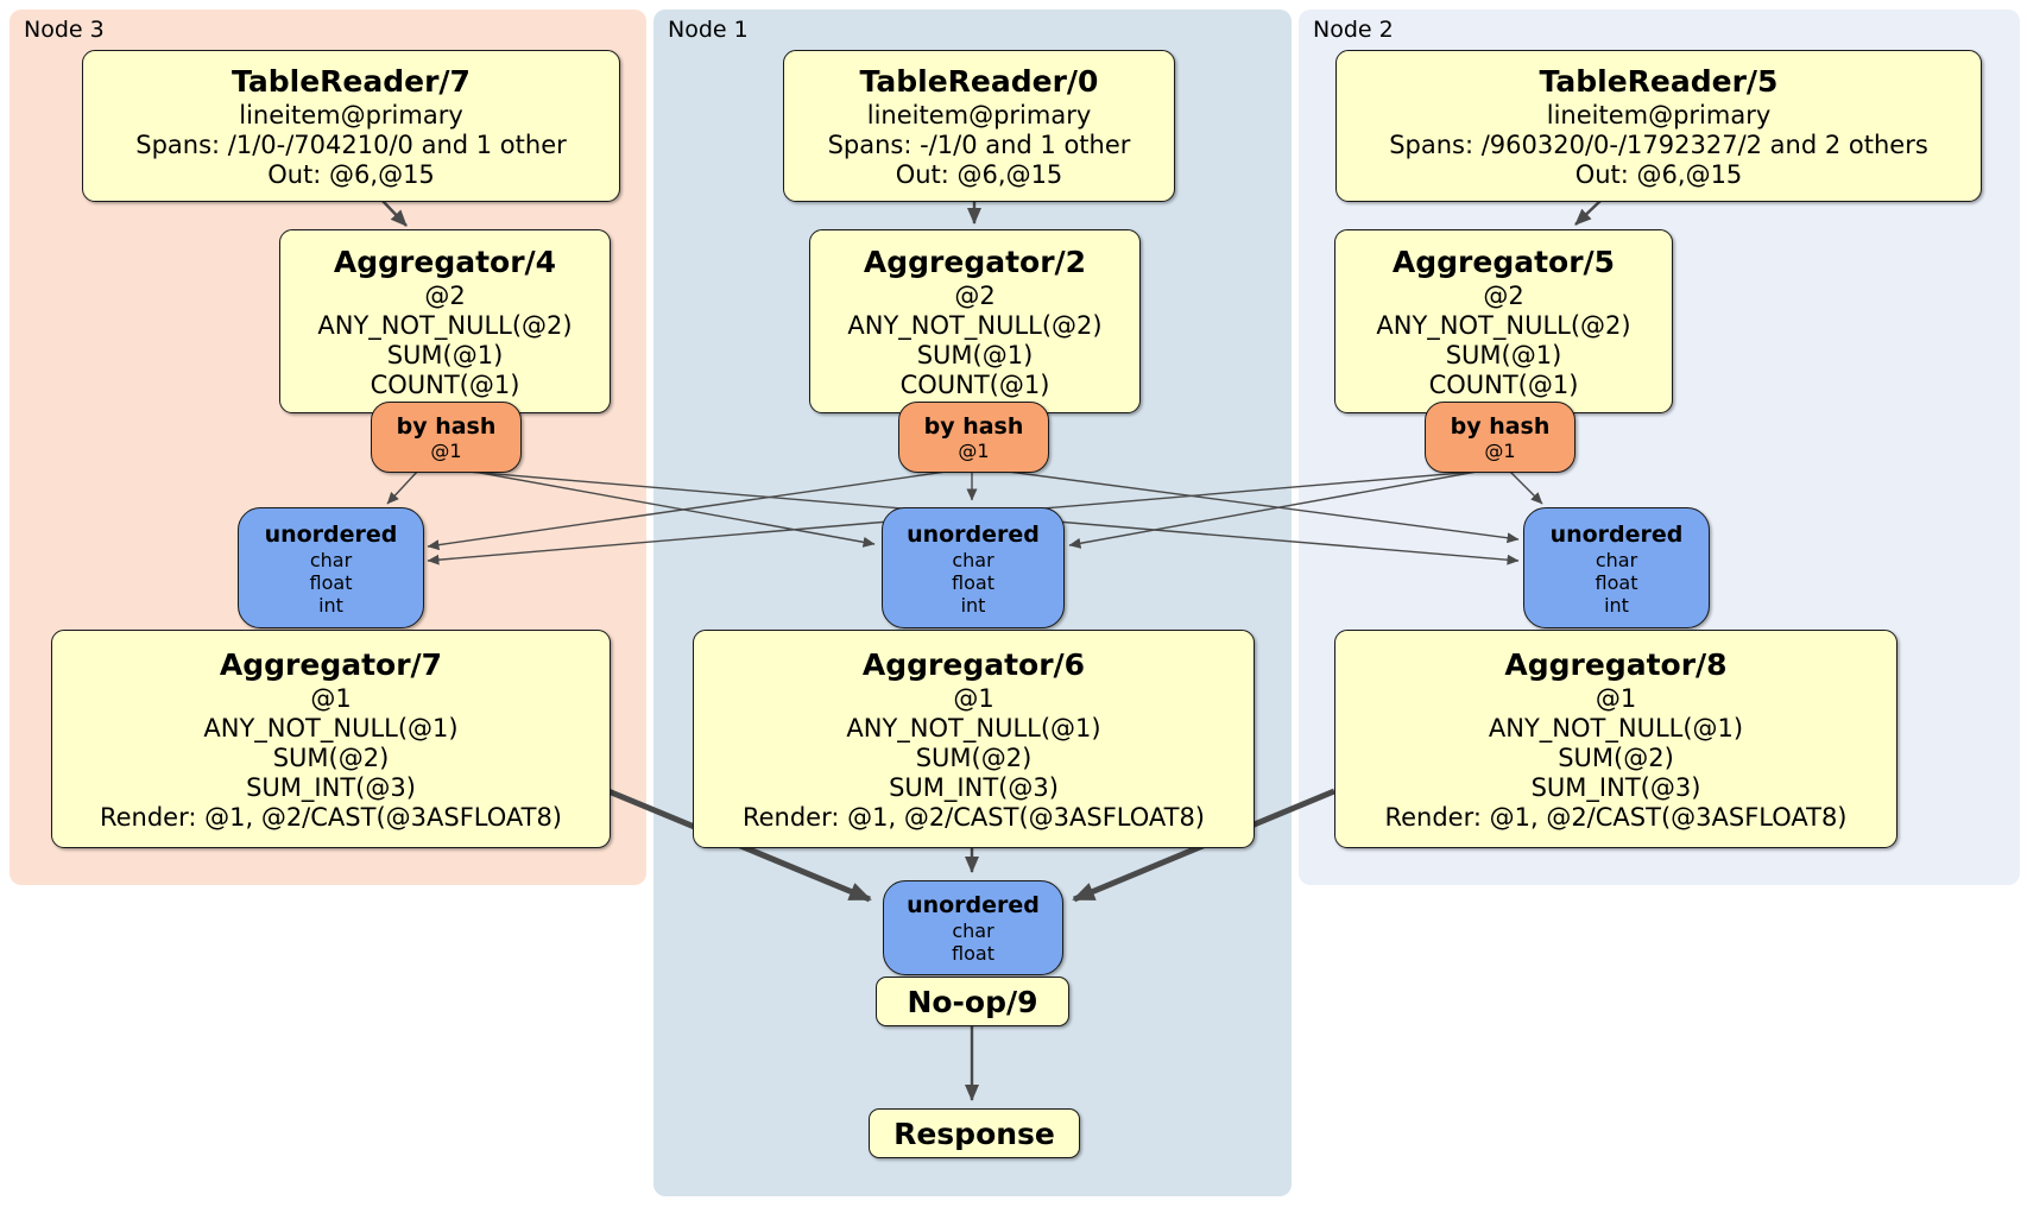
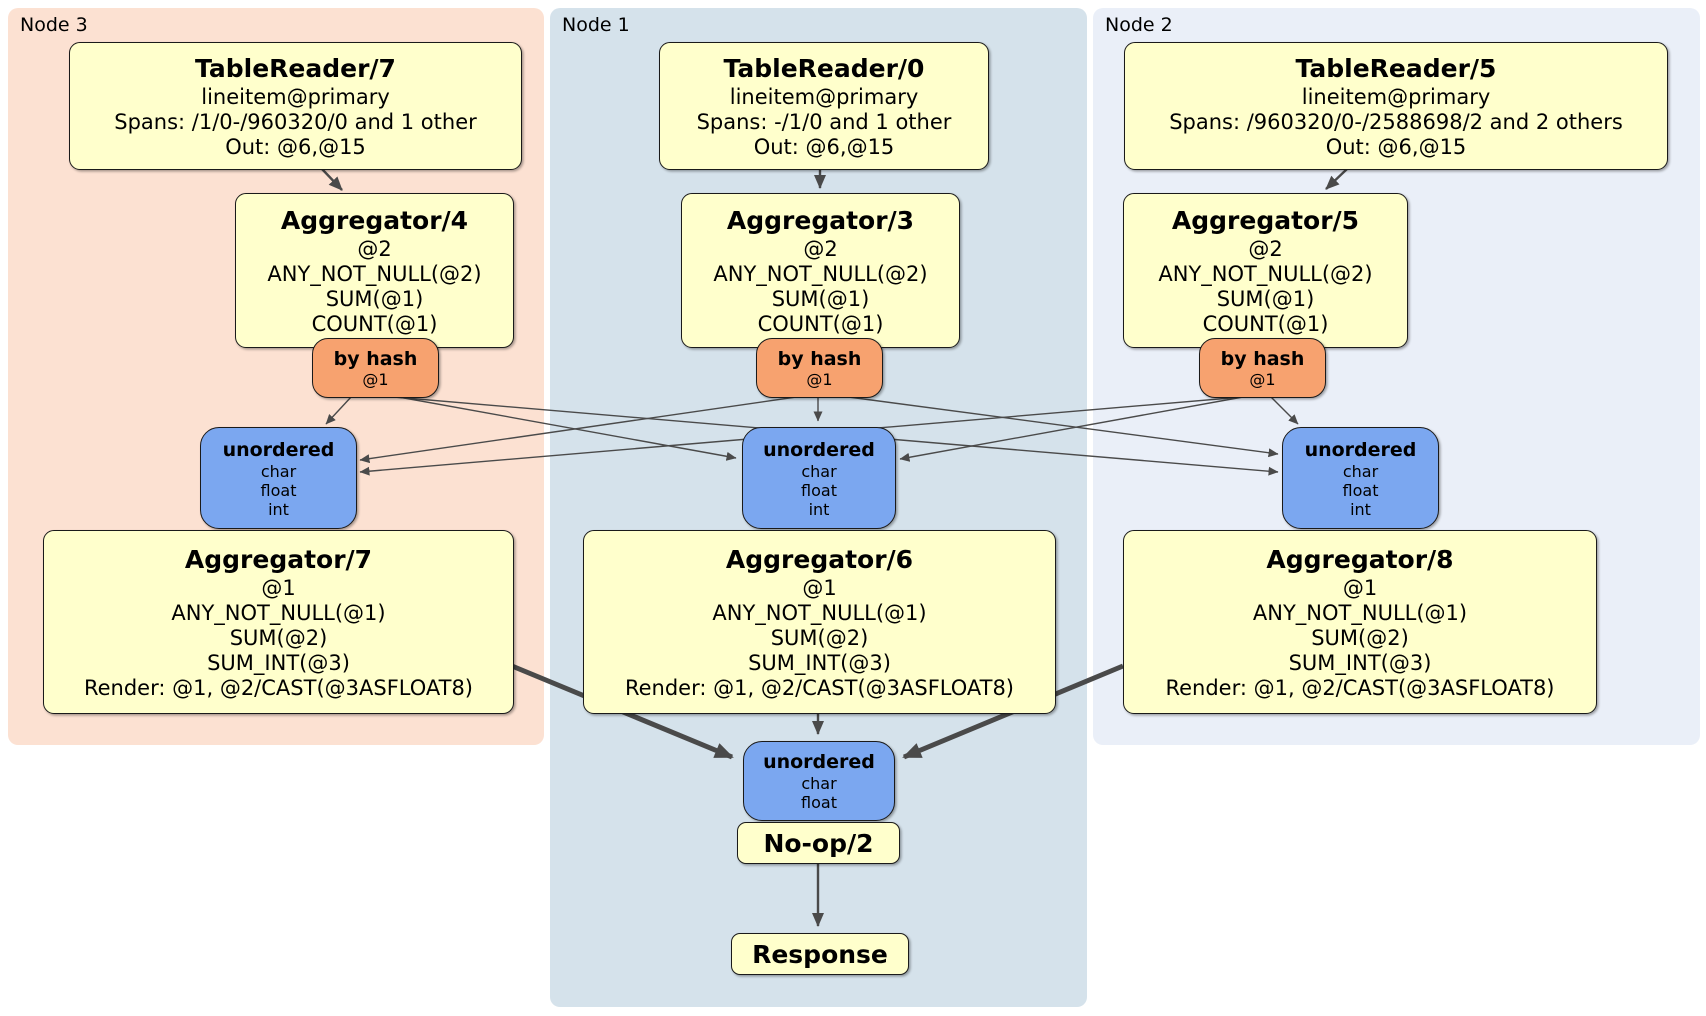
  Node 3
  Node 1
  Node 2
  TableReader/7
  lineitem@primary
- Spans: /1/0-/704210/0 and 1 other
+ Spans: /1/0-/960320/0 and 1 other
  Out: @6,@15
  Aggregator/4
  @2
  ANY_NOT_NULL(@2)
  SUM(@1)
  COUNT(@1)
  by hash
  @1
  unordered
  char
  float
  int
  Aggregator/7
  @1
  ANY_NOT_NULL(@1)
  SUM(@2)
  SUM_INT(@3)
  Render: @1, @2/CAST(@3ASFLOAT8)
  TableReader/0
  lineitem@primary
  Spans: -/1/0 and 1 other
  Out: @6,@15
- Aggregator/2
+ Aggregator/3
  @2
  ANY_NOT_NULL(@2)
  SUM(@1)
  COUNT(@1)
  by hash
  @1
  unordered
  char
  float
  int
  Aggregator/6
  @1
  ANY_NOT_NULL(@1)
  SUM(@2)
  SUM_INT(@3)
  Render: @1, @2/CAST(@3ASFLOAT8)
  TableReader/5
  lineitem@primary
- Spans: /960320/0-/1792327/2 and 2 others
+ Spans: /960320/0-/2588698/2 and 2 others
  Out: @6,@15
  Aggregator/5
  @2
  ANY_NOT_NULL(@2)
  SUM(@1)
  COUNT(@1)
  by hash
  @1
  unordered
  char
  float
  int
  Aggregator/8
  @1
  ANY_NOT_NULL(@1)
  SUM(@2)
  SUM_INT(@3)
  Render: @1, @2/CAST(@3ASFLOAT8)
  unordered
  char
  float
- No-op/9
+ No-op/2
  Response
